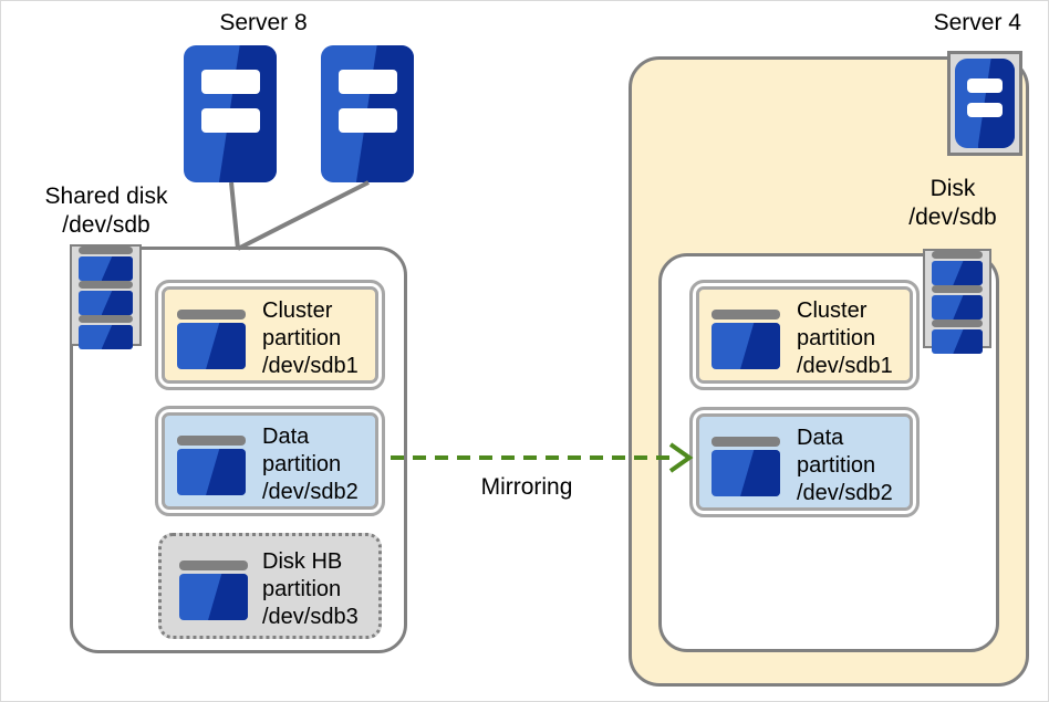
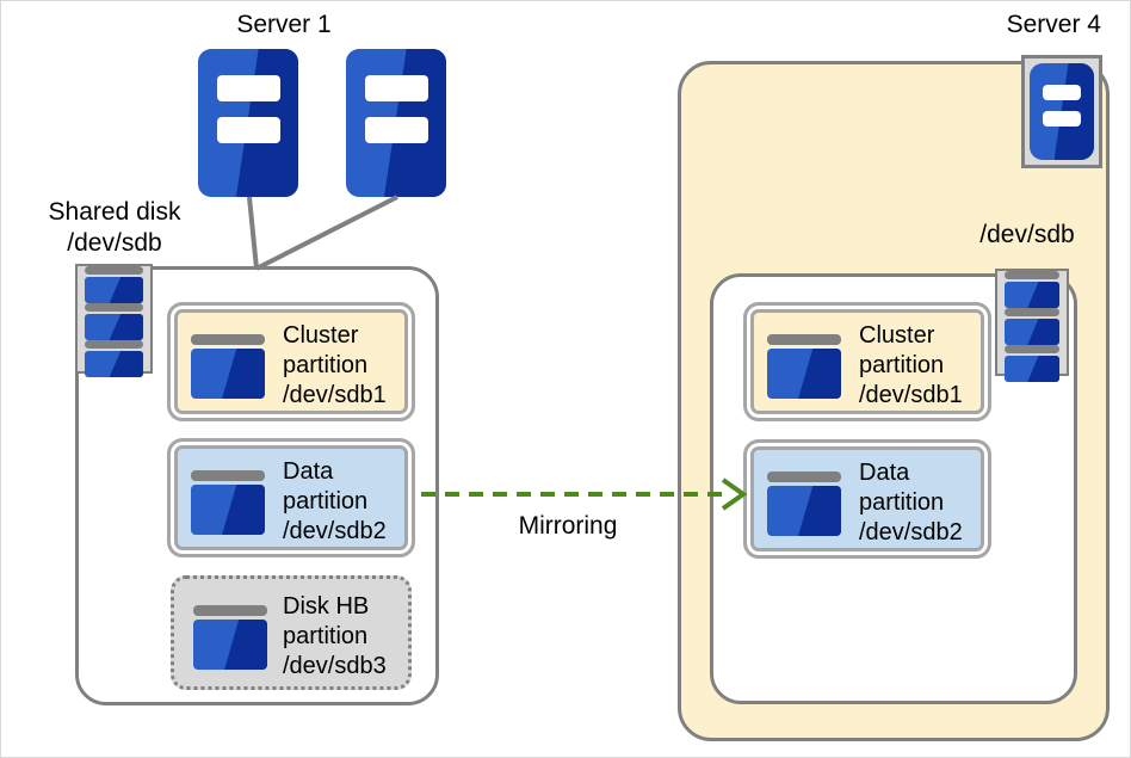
  Server 4
- Disk
  /dev/sdb
  Cluster
  partition
  /dev/sdb1
  Data
  partition
  /dev/sdb2
- Server 8
+ Server 1
  Shared disk
  /dev/sdb
  Cluster
  partition
  /dev/sdb1
  Data
  partition
  /dev/sdb2
  Disk HB
  partition
  /dev/sdb3
  Mirroring
